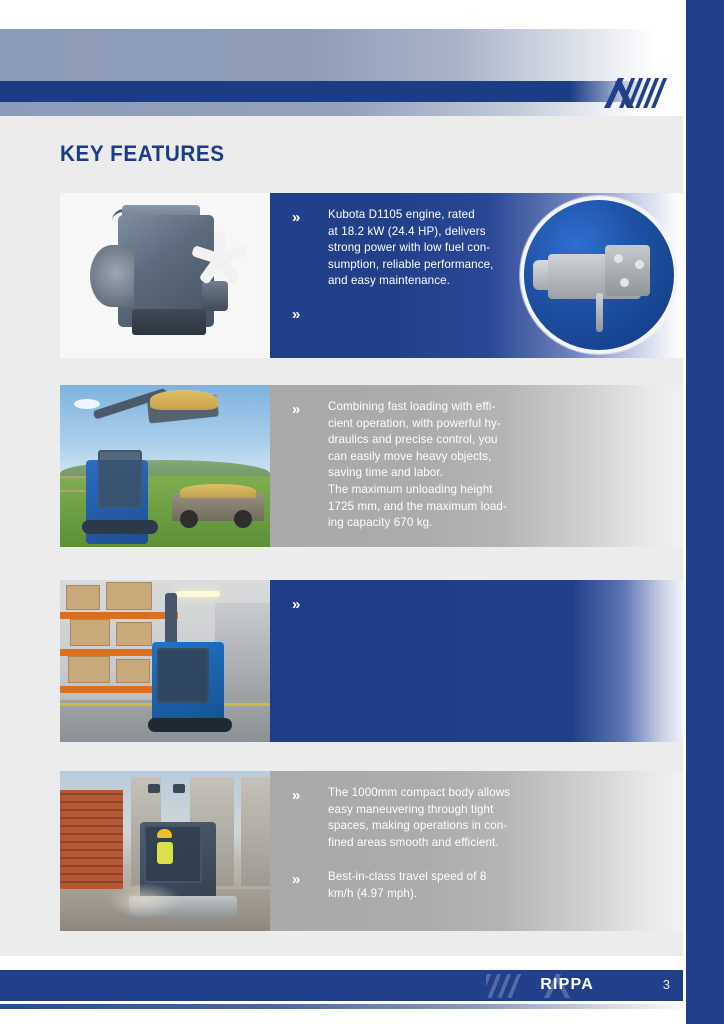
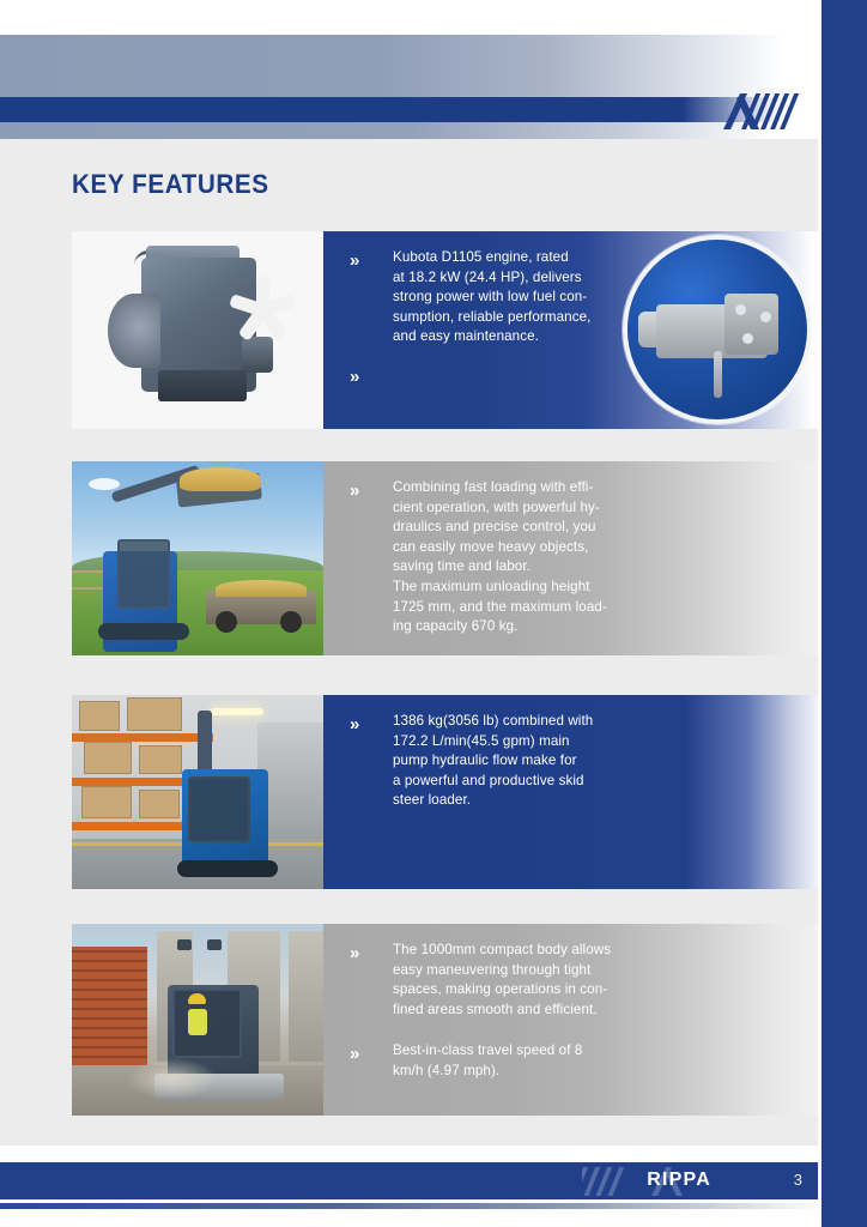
  KEY FEATURES
  »
  Kubota D1105 engine, rated
  at 18.2 kW (24.4 HP), delivers
  strong power with low fuel con-
  sumption, reliable performance,
  and easy maintenance.
  »
  »
  Combining fast loading with effi-
  cient operation, with powerful hy-
  draulics and precise control, you
  can easily move heavy objects,
  saving time and labor.
  The maximum unloading height
  1725 mm, and the maximum load-
  ing capacity 670 kg.
  »
+ 1386 kg(3056 lb) combined with
+ 172.2 L/min(45.5 gpm) main
+ pump hydraulic flow make for
+ a powerful and productive skid
+ steer loader.
  »
  The 1000mm compact body allows
  easy maneuvering through tight
  spaces, making operations in con-
  fined areas smooth and efficient.
  »
  Best-in-class travel speed of 8
  km/h (4.97 mph).
  RIPPA
  3
